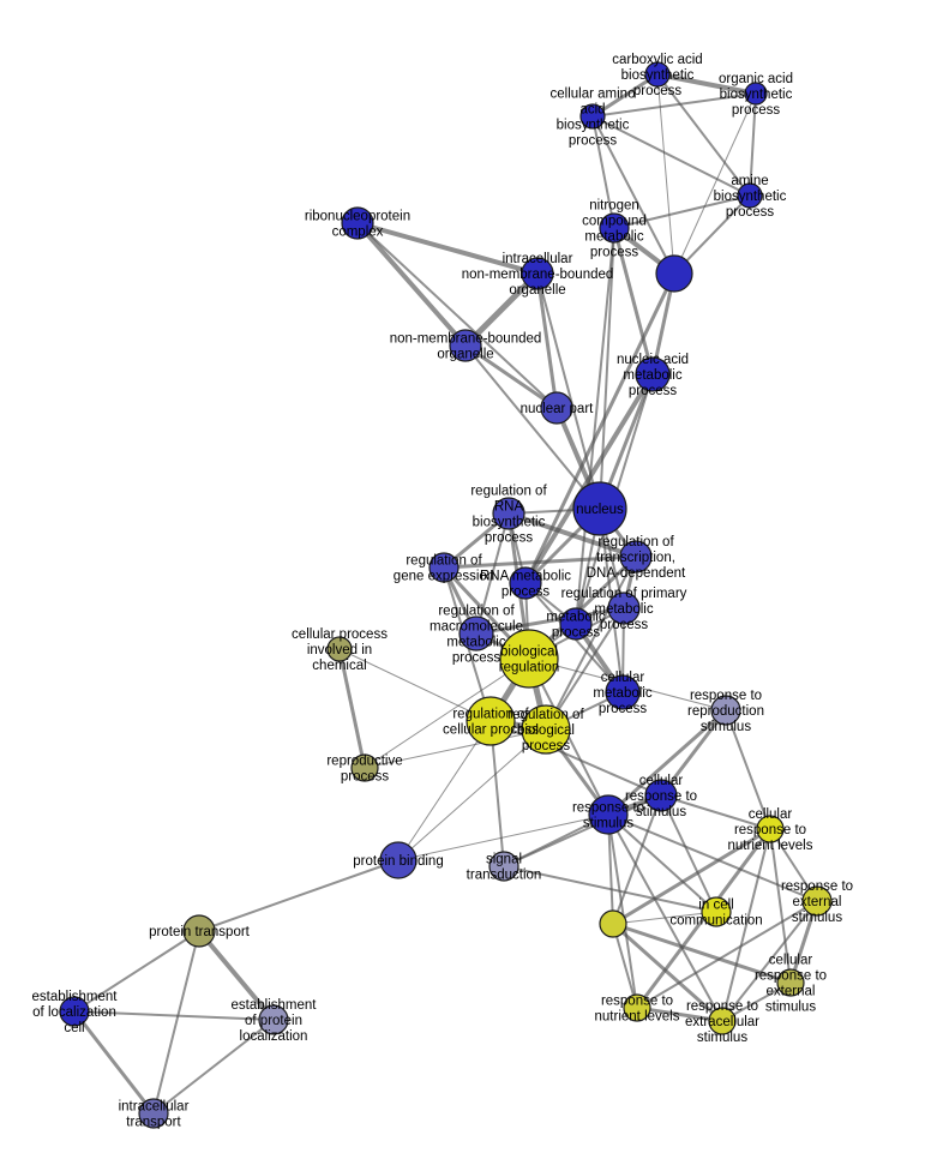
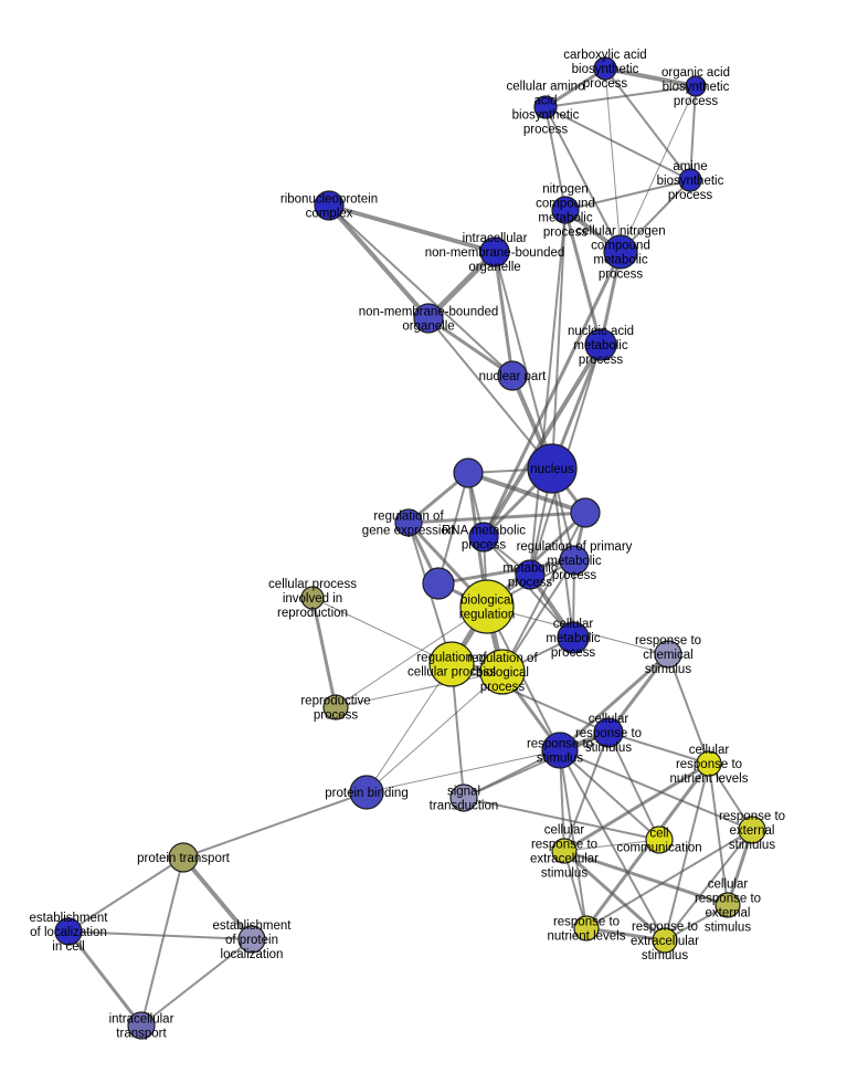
  carboxylic acid biosynthetic process
  organic acid biosynthetic process
  cellular amino acid biosynthetic process
  amine biosynthetic process
  ribonucleoprotein complex
  nitrogen compound metabolic process
+ cellular nitrogen compound metabolic process
  intracellular non-membrane-bounded organelle
  non-membrane-bounded organelle
  nucleic acid metabolic process
  nuclear part
  nucleus
- regulation of RNA biosynthetic process
- regulation of transcription, DNA-dependent
  regulation of gene expression
  RNA metabolic process
  regulation of primary metabolic process
- regulation of macromolecule metabolic process
  metabolic process
  biological regulation
  cellular metabolic process
  regulation of cellular process
  regulation of biological process
- cellular process involved in chemical
+ cellular process involved in reproduction
  reproductive process
- response to reproduction stimulus
+ response to chemical stimulus
  cellular response to stimulus
  response to stimulus
  cellular response to nutrient levels
  protein binding
  signal transduction
  response to external stimulus
- in cell communication
+ cell communication
+ cellular response to extracellular stimulus
  protein transport
  cellular response to external stimulus
- establishment of localization cell
+ establishment of localization in cell
  establishment of protein localization
  response to nutrient levels
  response to extracellular stimulus
  intracellular transport
